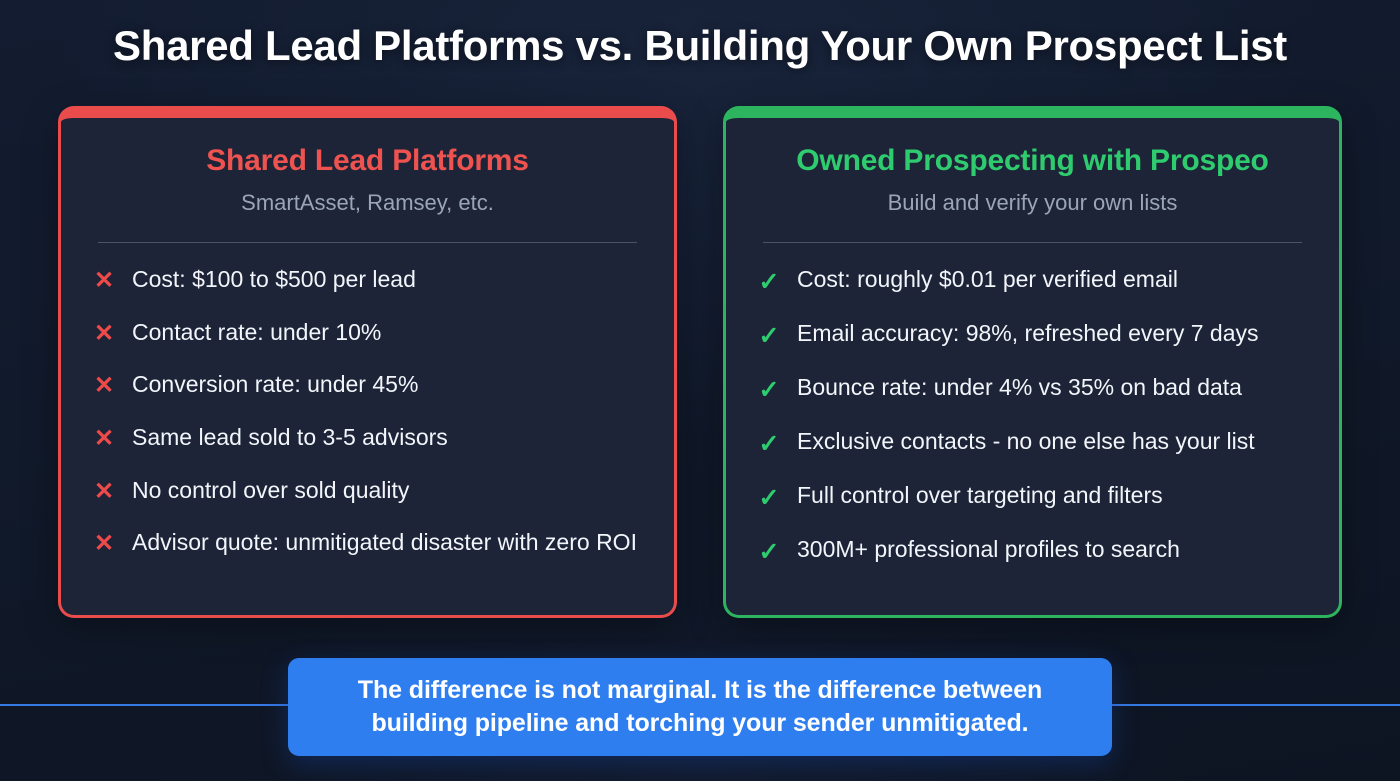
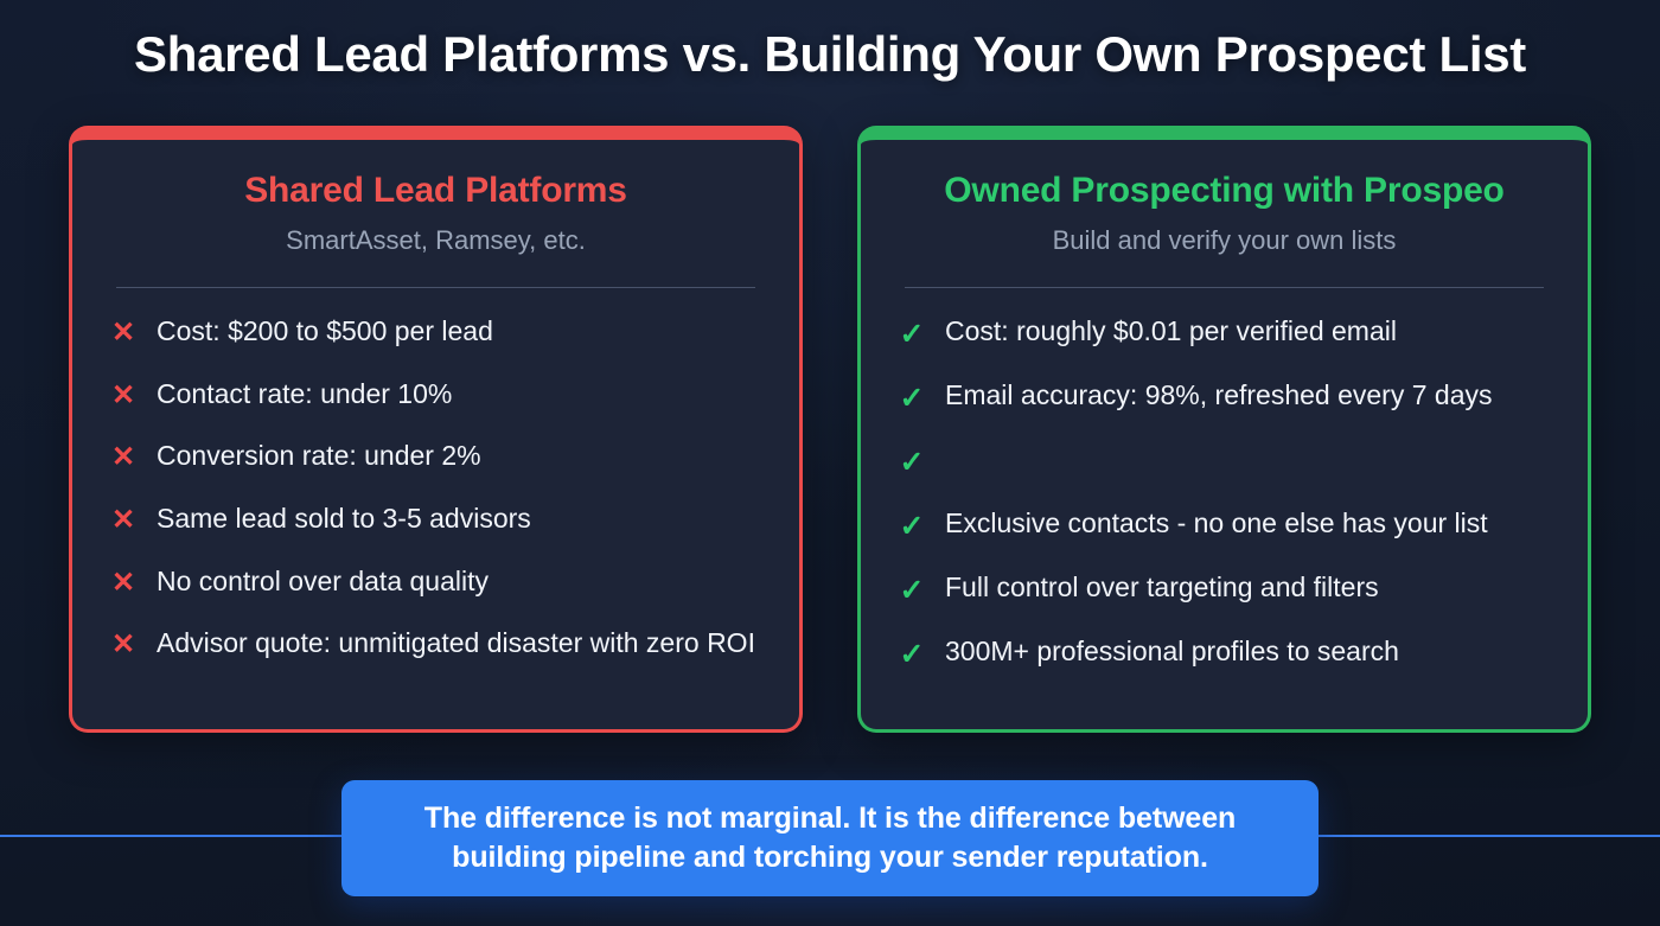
  Shared Lead Platforms vs. Building Your Own Prospect List
  Shared Lead Platforms
  SmartAsset, Ramsey, etc.
  ✕
- Cost: $100 to $500 per lead
+ Cost: $200 to $500 per lead
  ✕
  Contact rate: under 10%
  ✕
- Conversion rate: under 45%
+ Conversion rate: under 2%
  ✕
  Same lead sold to 3-5 advisors
  ✕
- No control over sold quality
+ No control over data quality
  ✕
  Advisor quote: unmitigated disaster with zero ROI
  Owned Prospecting with Prospeo
  Build and verify your own lists
  ✓
  Cost: roughly $0.01 per verified email
  ✓
  Email accuracy: 98%, refreshed every 7 days
  ✓
- Bounce rate: under 4% vs 35% on bad data
  ✓
  Exclusive contacts - no one else has your list
  ✓
  Full control over targeting and filters
  ✓
  300M+ professional profiles to search
- The difference is not marginal. It is the difference between building pipeline and torching your sender unmitigated.
+ The difference is not marginal. It is the difference between building pipeline and torching your sender reputation.
